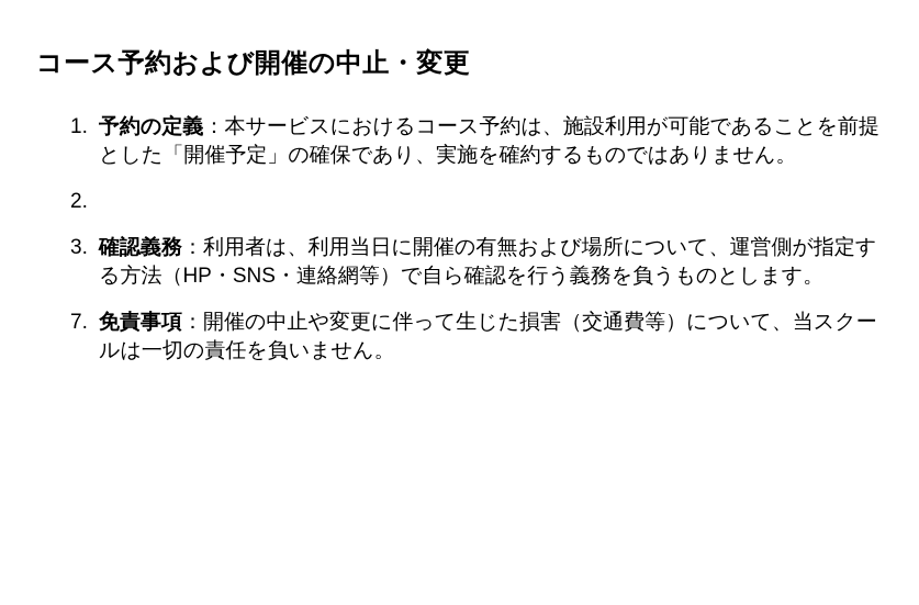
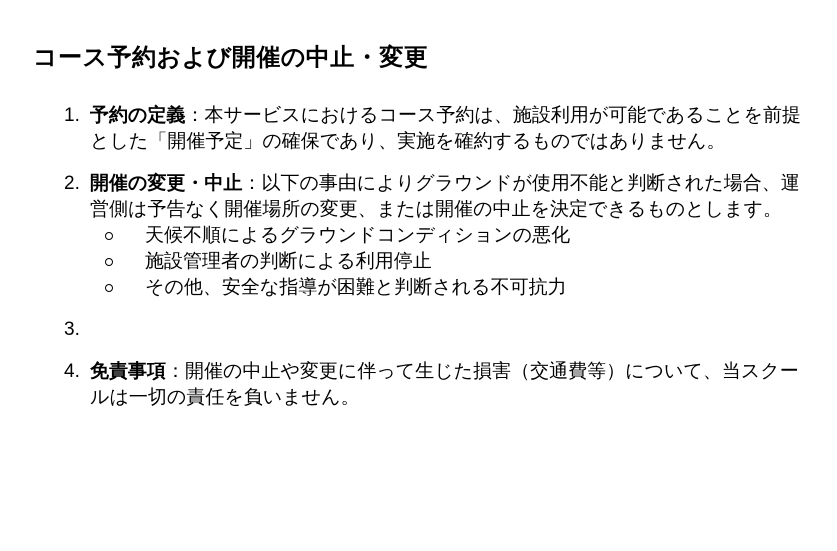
  コース予約および開催の中止・変更
  1.
  予約の定義：本サービスにおけるコース予約は、施設利用が可能であることを前提とした「開催予定」の確保であり、実施を確約するものではありません。
  2.
+ 開催の変更・中止：以下の事由によりグラウンドが使用不能と判断された場合、運営側は予告なく開催場所の変更、または開催の中止を決定できるものとします。
+ 天候不順によるグラウンドコンディションの悪化
+ 施設管理者の判断による利用停止
+ その他、安全な指導が困難と判断される不可抗力
  3.
- 確認義務：利用者は、利用当日に開催の有無および場所について、運営側が指定する方法（HP・SNS・連絡網等）で自ら確認を行う義務を負うものとします。
- 7.
+ 4.
  免責事項：開催の中止や変更に伴って生じた損害（交通費等）について、当スクールは一切の責任を負いません。
